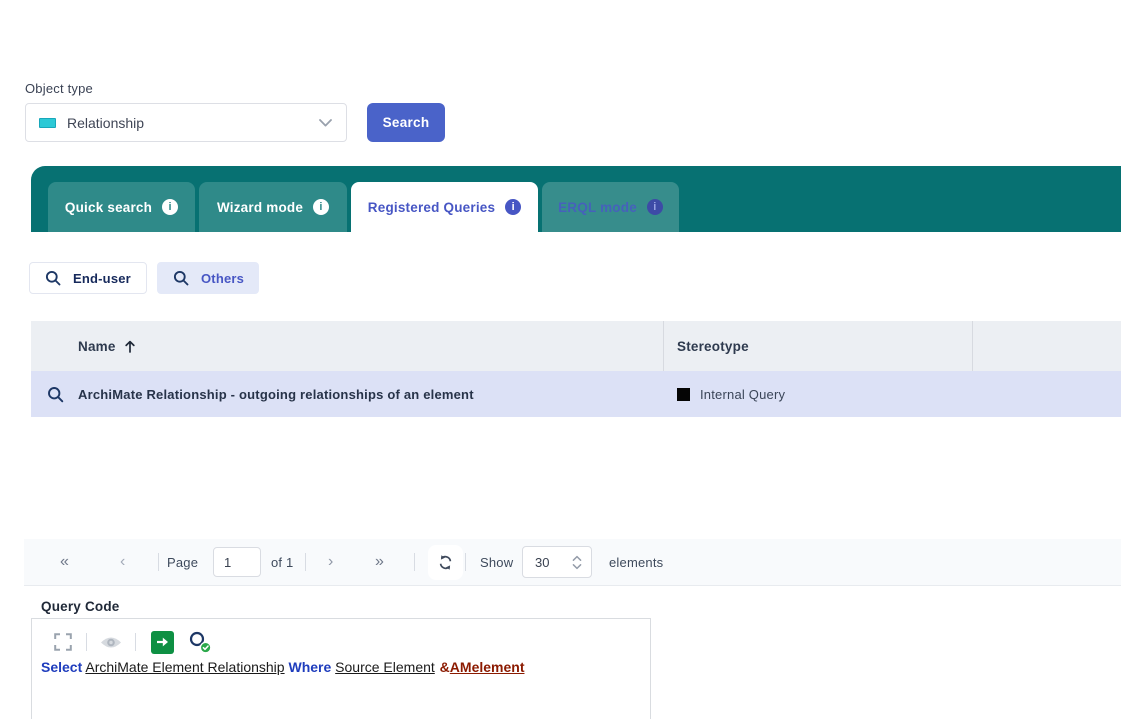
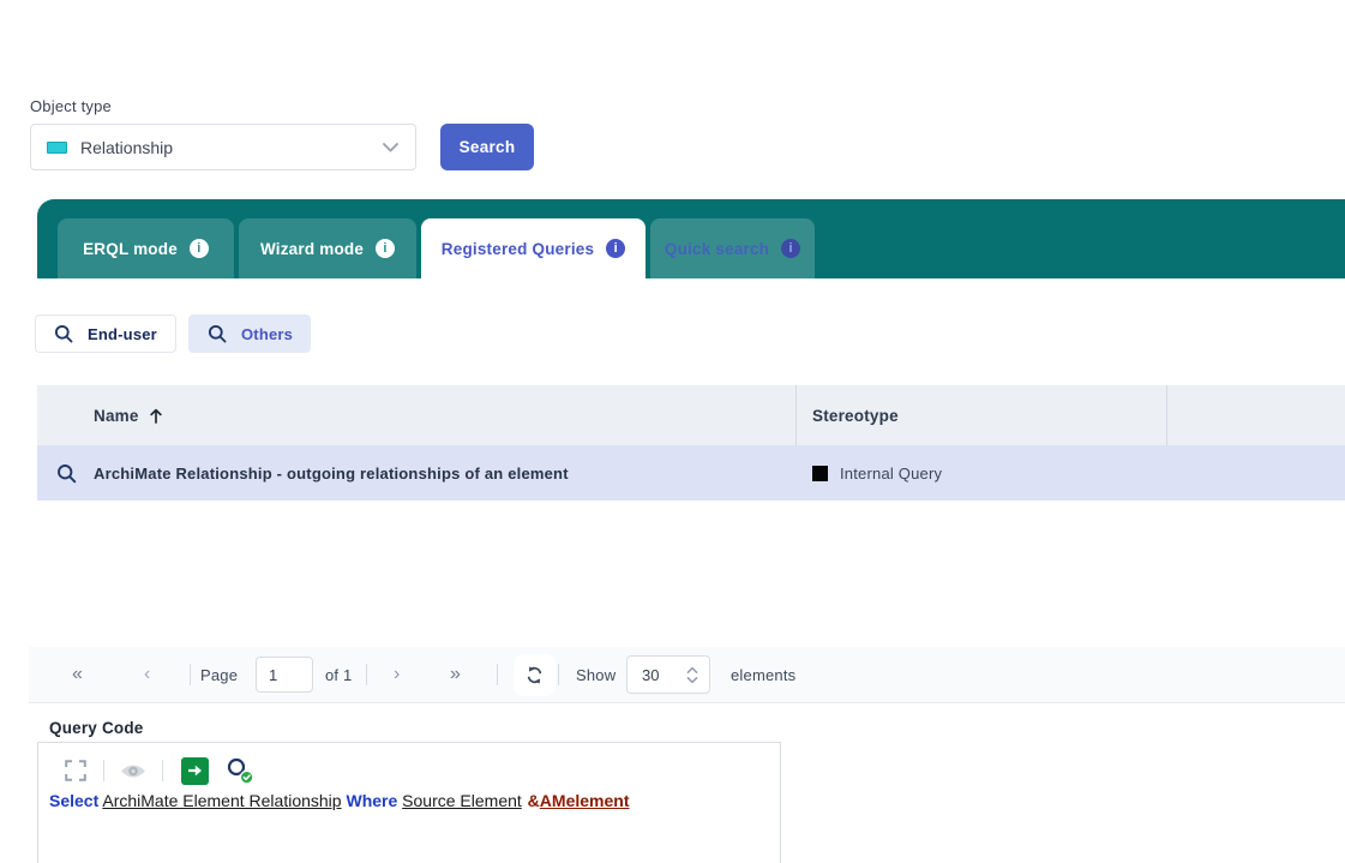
  Object type
  Relationship
  Search
- Quick search
+ ERQL mode
  i
  Wizard mode
  i
  Registered Queries
  i
- ERQL mode
+ Quick search
  i
  End-user
  Others
  Name
  Stereotype
  ArchiMate Relationship - outgoing relationships of an element
  Internal Query
  «
  ‹
  Page
  1
  of 1
  ›
  »
  Show
  30
  elements
  Query Code
  Select ArchiMate Element Relationship Where Source Element &AMelement
